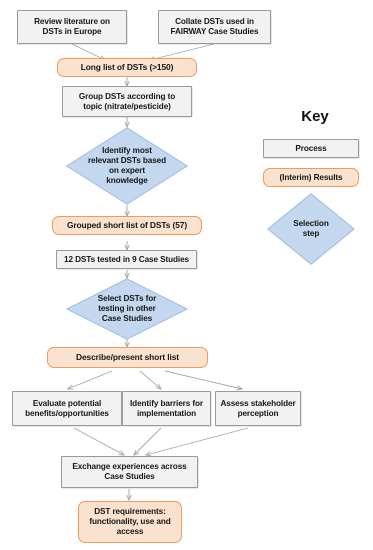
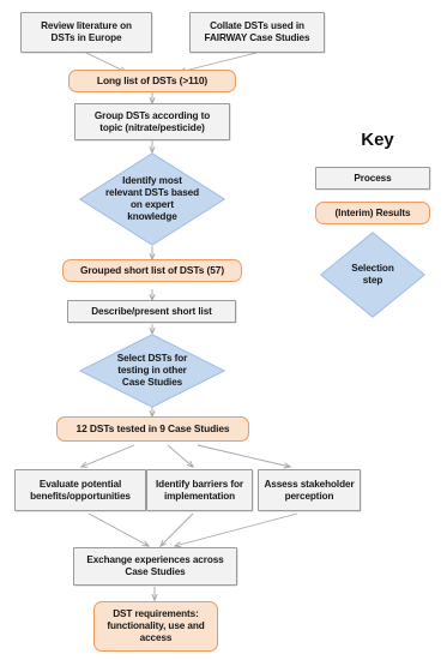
  Review literature on
  DSTs in Europe
  Collate DSTs used in
  FAIRWAY Case Studies
- Long list of DSTs (>150)
+ Long list of DSTs (>110)
  Group DSTs according to
  topic (nitrate/pesticide)
  Identify most
  relevant DSTs based
  on expert
  knowledge
  Grouped short list of DSTs (57)
- 12 DSTs tested in 9 Case Studies
+ Describe/present short list
  Select DSTs for
  testing in other
  Case Studies
- Describe/present short list
+ 12 DSTs tested in 9 Case Studies
  Evaluate potential
  benefits/opportunities
  Identify barriers for
  implementation
  Assess stakeholder
  perception
  Exchange experiences across
  Case Studies
  DST requirements:
  functionality, use and
  access
  Key
  Process
  (Interim) Results
  Selection
  step
